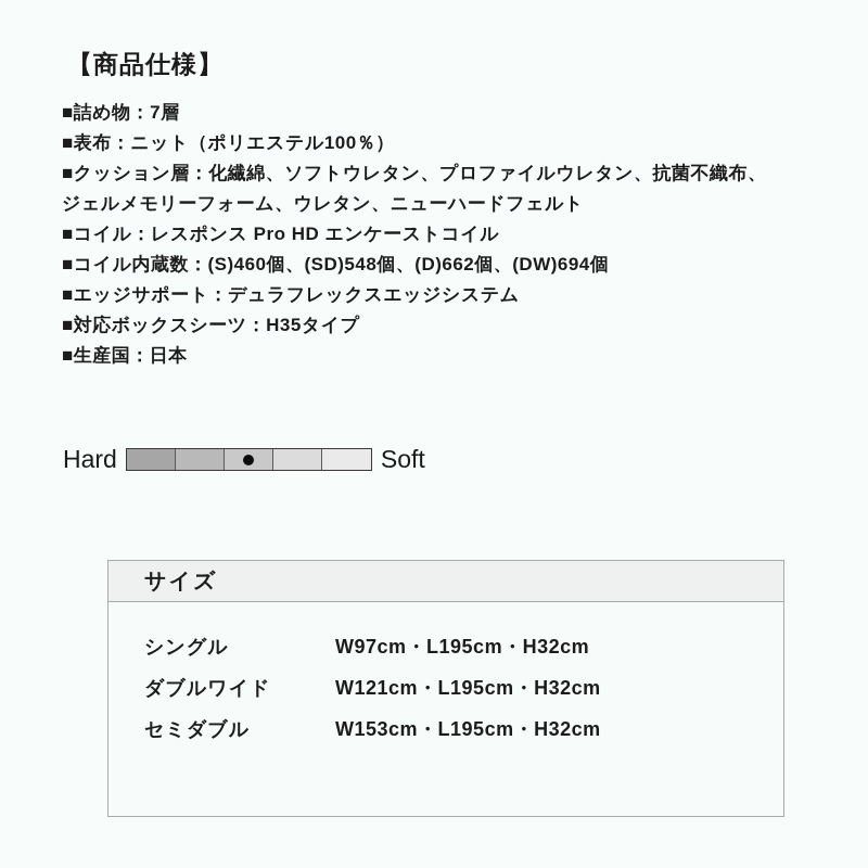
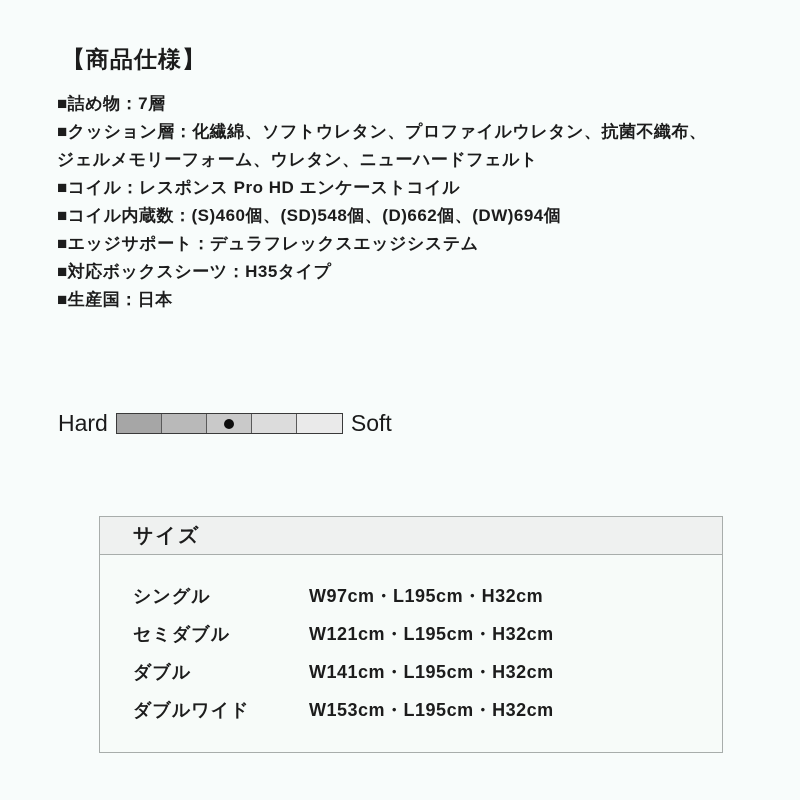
  【商品仕様】
  ■詰め物：7層
- ■表布：ニット（ポリエステル100％）
  ■クッション層：化繊綿、ソフトウレタン、プロファイルウレタン、抗菌不織布、
  ジェルメモリーフォーム、ウレタン、ニューハードフェルト
  ■コイル：レスポンス Pro HD エンケーストコイル
  ■コイル内蔵数：(S)460個、(SD)548個、(D)662個、(DW)694個
  ■エッジサポート：デュラフレックスエッジシステム
  ■対応ボックスシーツ：H35タイプ
  ■生産国：日本
  Hard
  Soft
  サイズ
  シングル
  W97cm・L195cm・H32cm
- ダブルワイド
+ セミダブル
  W121cm・L195cm・H32cm
+ ダブル
+ W141cm・L195cm・H32cm
- セミダブル
+ ダブルワイド
  W153cm・L195cm・H32cm
